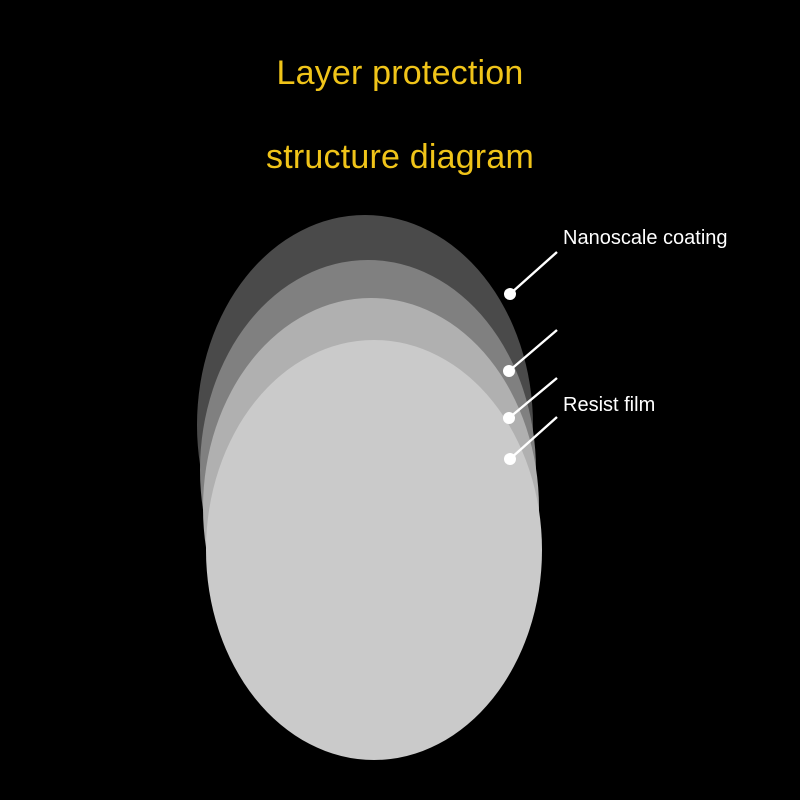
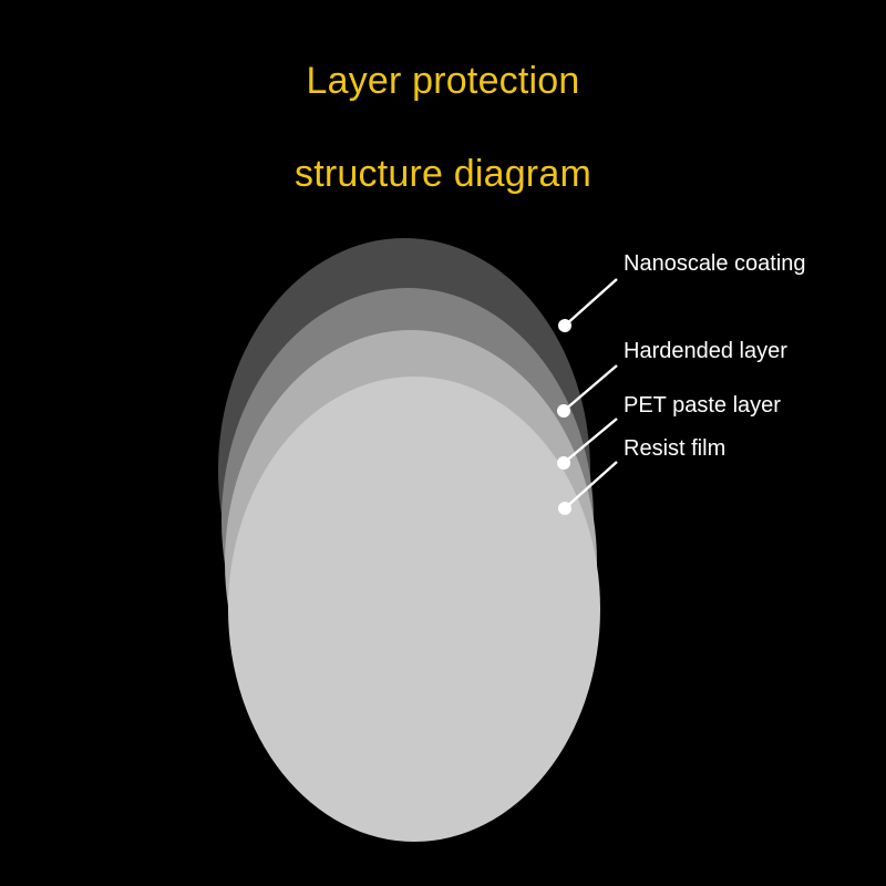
  Layer protection
  structure diagram
  Nanoscale coating
+ Hardended layer
+ PET paste layer
  Resist film
